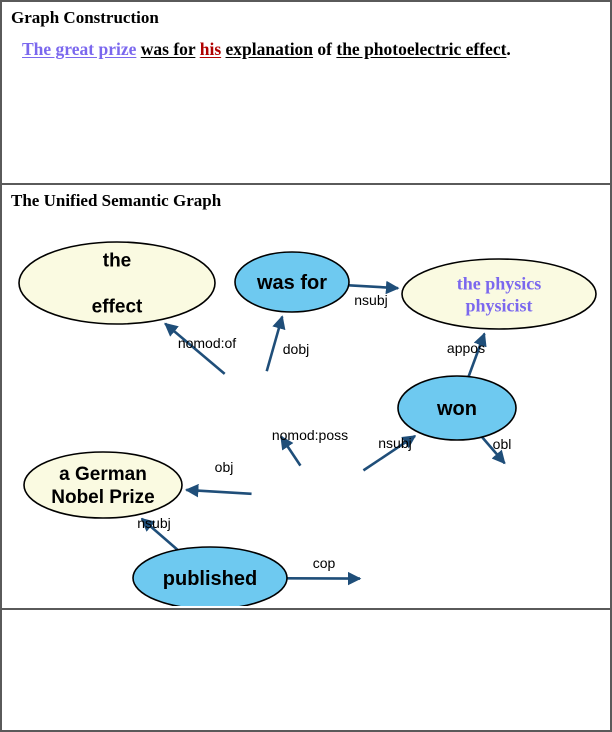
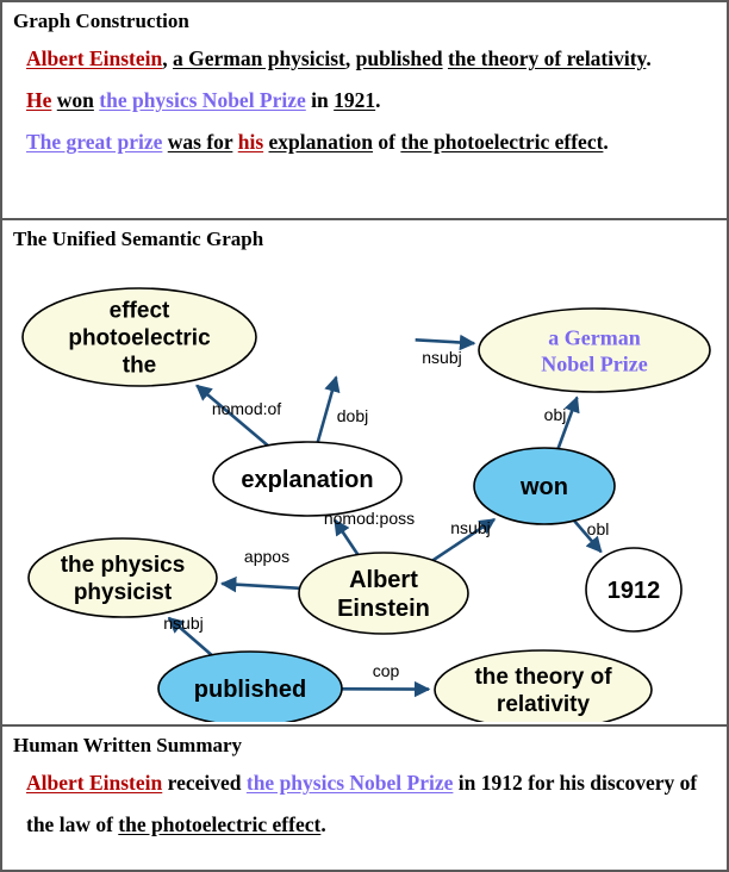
  Graph Construction
+ Albert Einstein, a German physicist, published the theory of relativity.
+ He won the physics Nobel Prize in 1921.
  The great prize was for his explanation of the photoelectric effect.
  The Unified Semantic Graph
  nsubj
  dobj
  nomod:of
- appos
+ obj
  obl
  nomod:poss
  nsubj
- obj
+ appos
  nsubj
  cop
- the
+ effect
+ photoelectric
- effect
+ the
- was for
- the physics
+ a German
- physicist
+ Nobel Prize
+ explanation
  won
- a German
+ the physics
- Nobel Prize
+ physicist
+ Albert
+ Einstein
+ 1912
  published
+ the theory of
+ relativity
+ Human Written Summary
+ Albert Einstein received the physics Nobel Prize in 1912 for his discovery of the law of the photoelectric effect.
